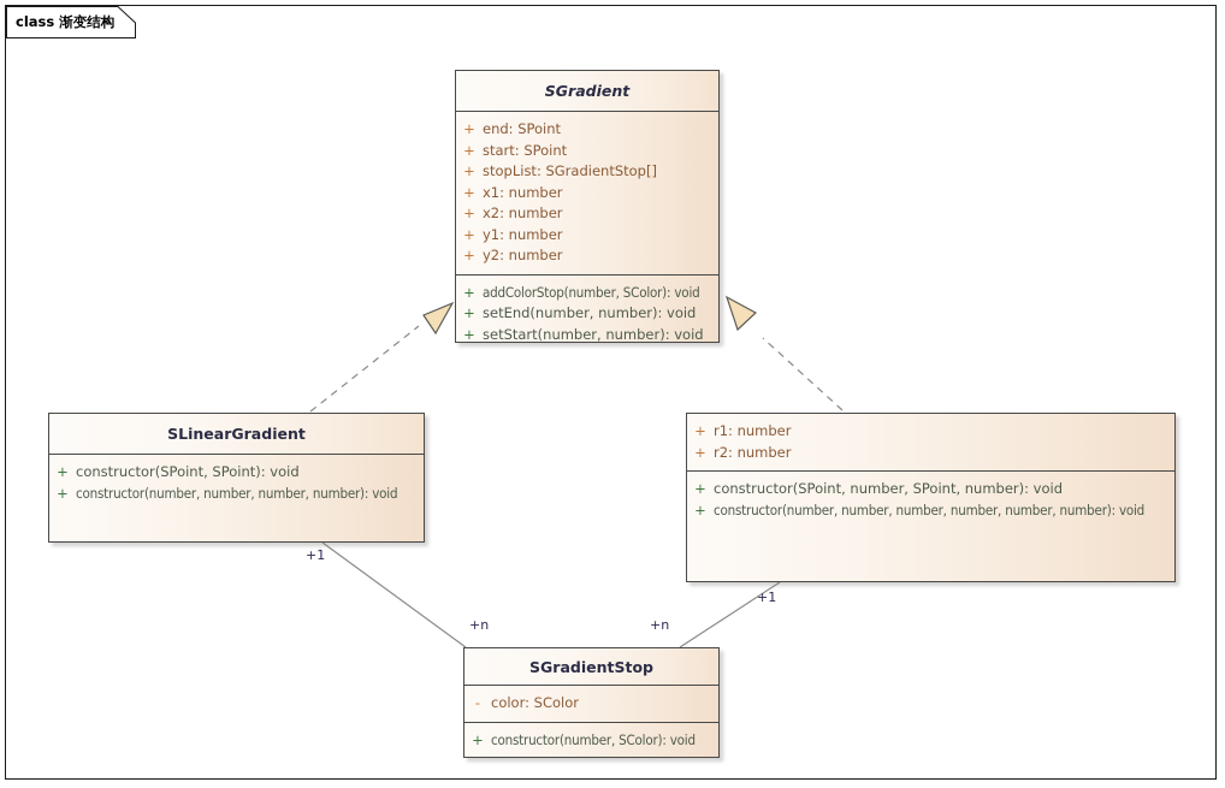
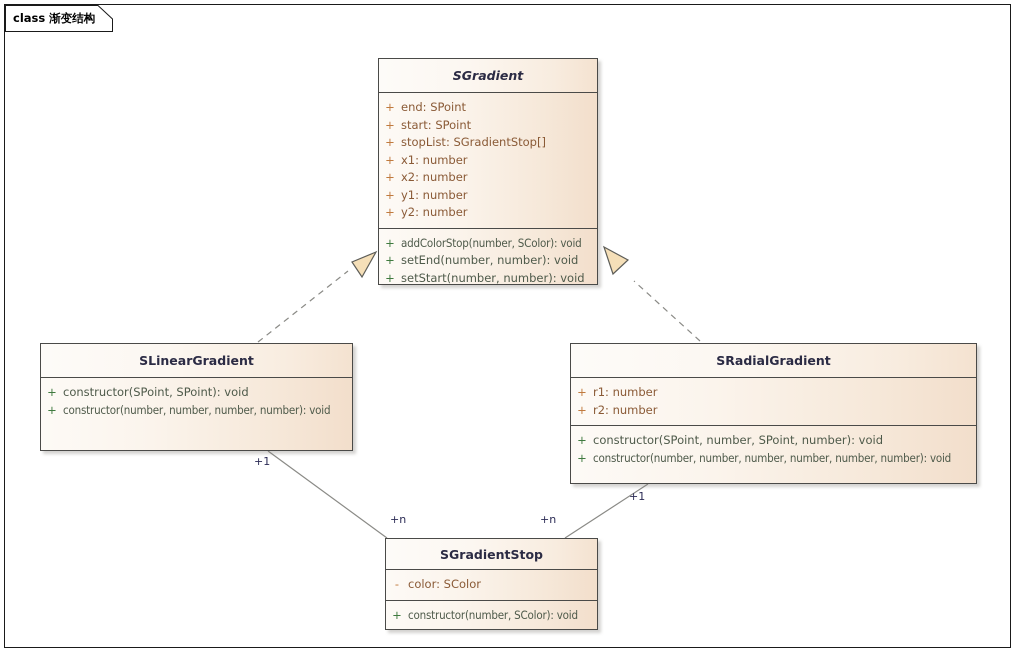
  class 渐变结构
  +1
  +n
  +1
  +n
  SGradient
  +
  end: SPoint
  +
  start: SPoint
  +
  stopList: SGradientStop[]
  +
  x1: number
  +
  x2: number
  +
  y1: number
  +
  y2: number
  +
  addColorStop(number, SColor): void
  +
  setEnd(number, number): void
  +
  setStart(number, number): void
  SLinearGradient
  +
  constructor(SPoint, SPoint): void
  +
  constructor(number, number, number, number): void
+ SRadialGradient
  +
  r1: number
  +
  r2: number
  +
  constructor(SPoint, number, SPoint, number): void
  +
  constructor(number, number, number, number, number, number): void
  SGradientStop
  -
  color: SColor
  +
  constructor(number, SColor): void
